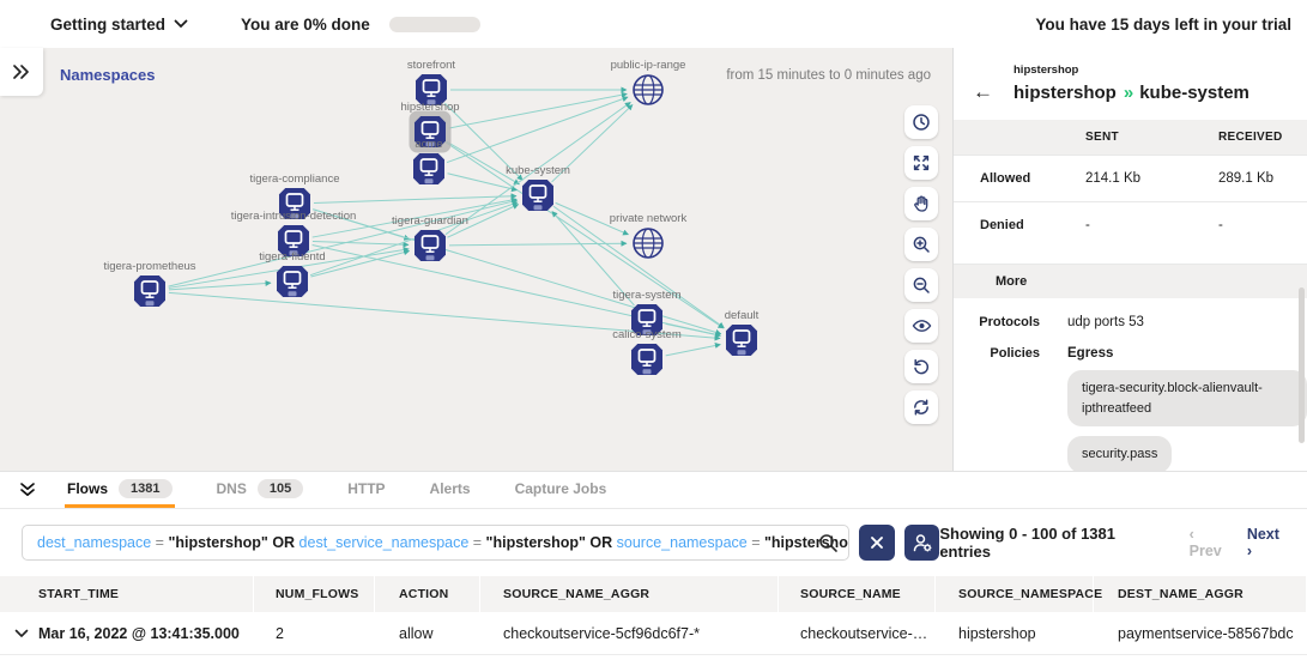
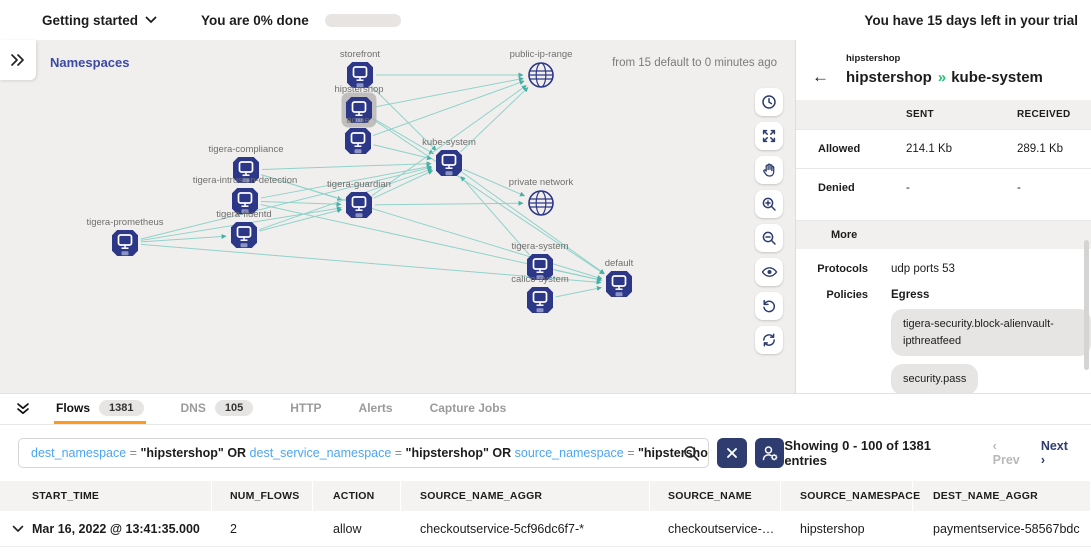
  Getting started
  You are 0% done
  You have 15 days left in your trial
  Namespaces
- from 15 minutes to 0 minutes ago
+ from 15 default to 0 minutes ago
  storefront
  public-ip-range
  hipstershop
  acme
  kube-system
  tigera-compliance
  tigera-intrusion-detection
  tigera-guardian
  private network
  tigera-fluentd
  tigera-prometheus
  tigera-system
  default
  calico-system
  hipstershop
  ←
  hipstershop
  »
  kube-system
  SENT
  RECEIVED
  Allowed
  214.1 Kb
  289.1 Kb
  Denied
  -
  -
  More
  Protocols
  udp ports 53
  Policies
  Egress
  tigera-security.block-alienvault-ipthreatfeed
  security.pass
  Flows
  1381
  DNS
  105
  HTTP
  Alerts
  Capture Jobs
  dest_namespace = "hipstershop" OR dest_service_namespace = "hipstershop" OR source_namespace = "hipstersho
  Showing 0 - 100 of 1381 entries
  ‹ Prev
  Next ›
  START_TIME
  NUM_FLOWS
  ACTION
  SOURCE_NAME_AGGR
  SOURCE_NAME
  SOURCE_NAMESPAC
  DEST_NAME_AGGR
  Mar 16, 2022 @ 13:41:35.000
  2
  allow
  checkoutservice-5cf96dc6f7-*
  checkoutservice-…
  hipstershop
  paymentservice-58567bdc
